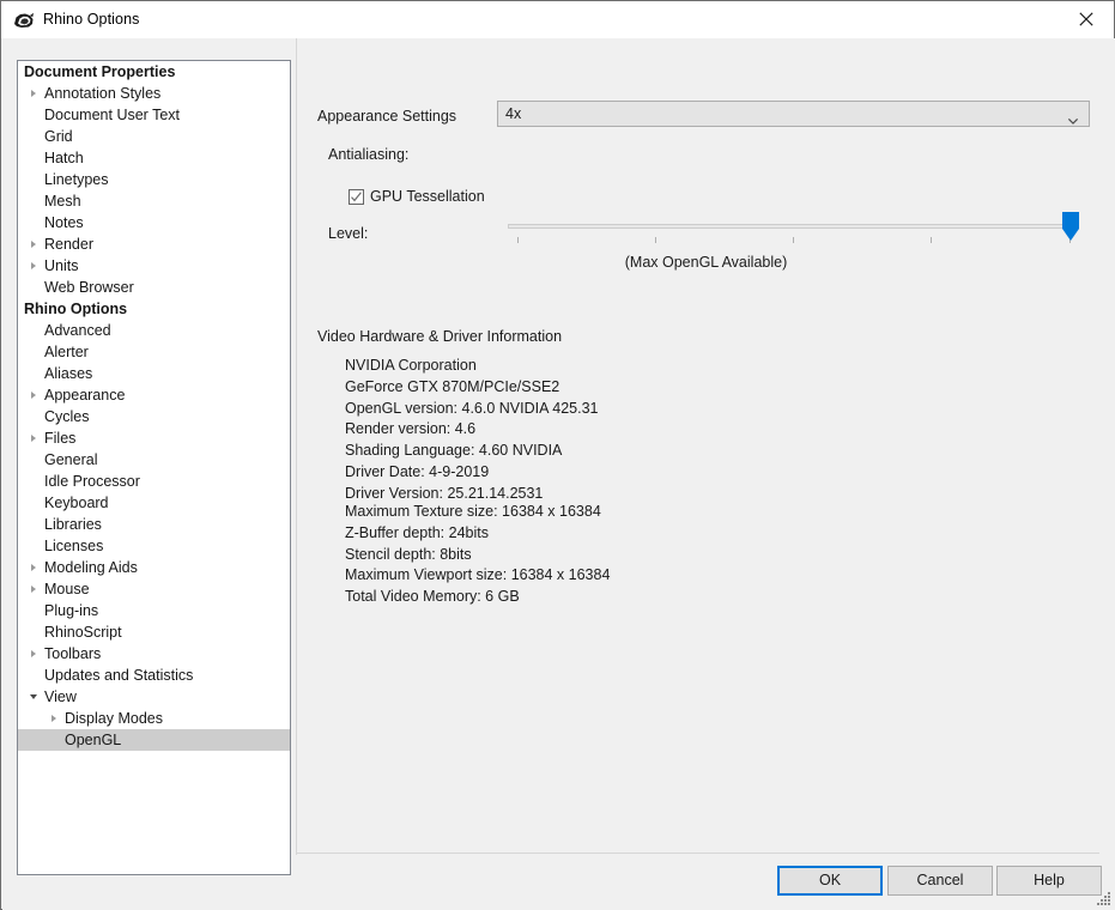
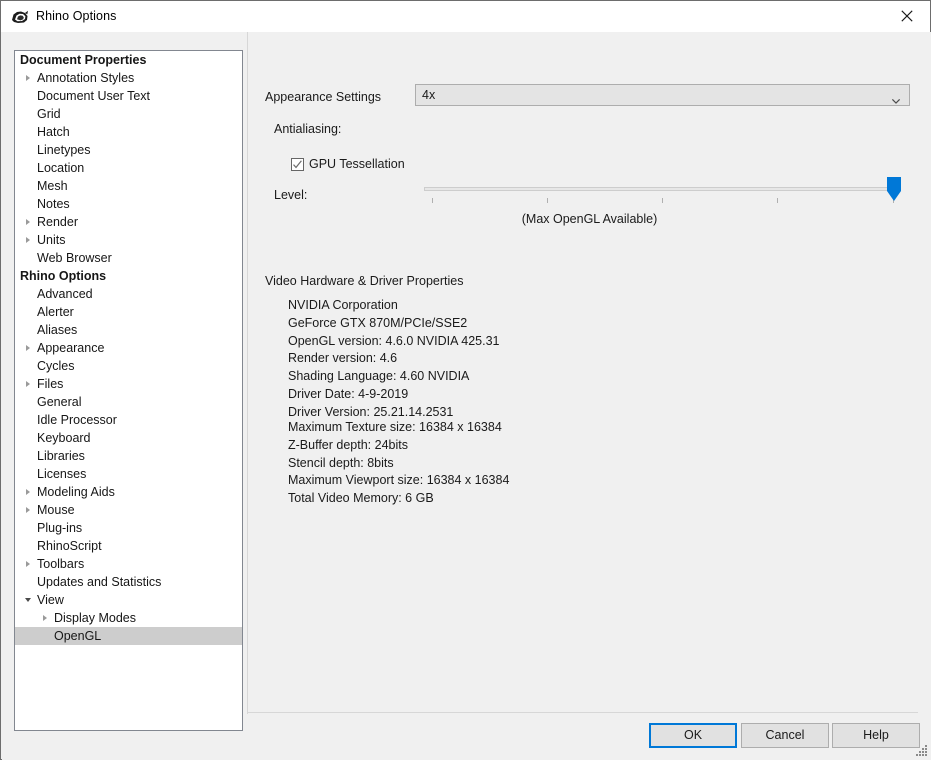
  Rhino Options
  Document Properties
  Annotation Styles
  Document User Text
  Grid
  Hatch
  Linetypes
+ Location
  Mesh
  Notes
  Render
  Units
  Web Browser
  Rhino Options
  Advanced
  Alerter
  Aliases
  Appearance
  Cycles
  Files
  General
  Idle Processor
  Keyboard
  Libraries
  Licenses
  Modeling Aids
  Mouse
  Plug-ins
  RhinoScript
  Toolbars
  Updates and Statistics
  View
  Display Modes
  OpenGL
  Appearance Settings
  Antialiasing:
  4x
  GPU Tessellation
  Level:
  (Max OpenGL Available)
- Video Hardware & Driver Information
+ Video Hardware & Driver Properties
  NVIDIA Corporation
  GeForce GTX 870M/PCIe/SSE2
  OpenGL version: 4.6.0 NVIDIA 425.31
  Render version: 4.6
  Shading Language: 4.60 NVIDIA
  Driver Date: 4-9-2019
  Driver Version: 25.21.14.2531
  Maximum Texture size: 16384 x 16384
  Z-Buffer depth: 24bits
  Stencil depth: 8bits
  Maximum Viewport size: 16384 x 16384
  Total Video Memory: 6 GB
  OK
  Cancel
  Help
